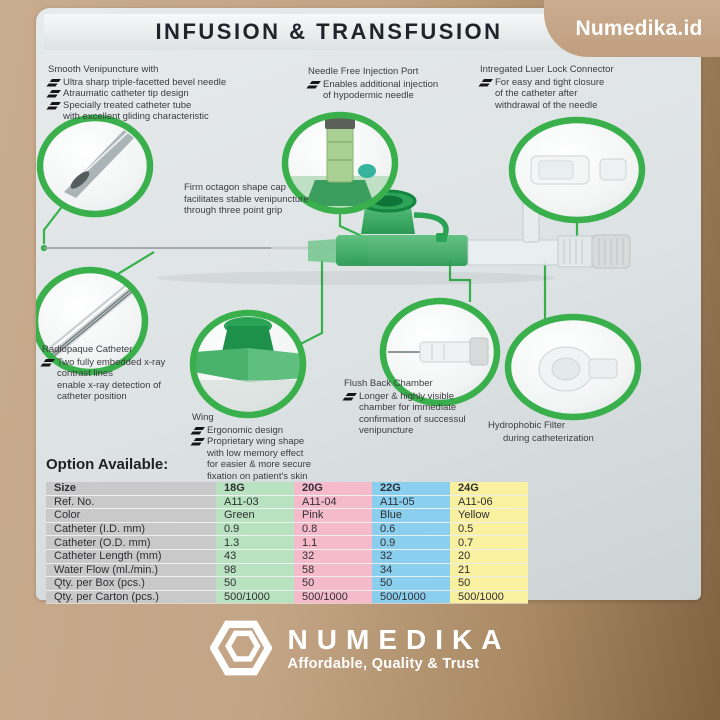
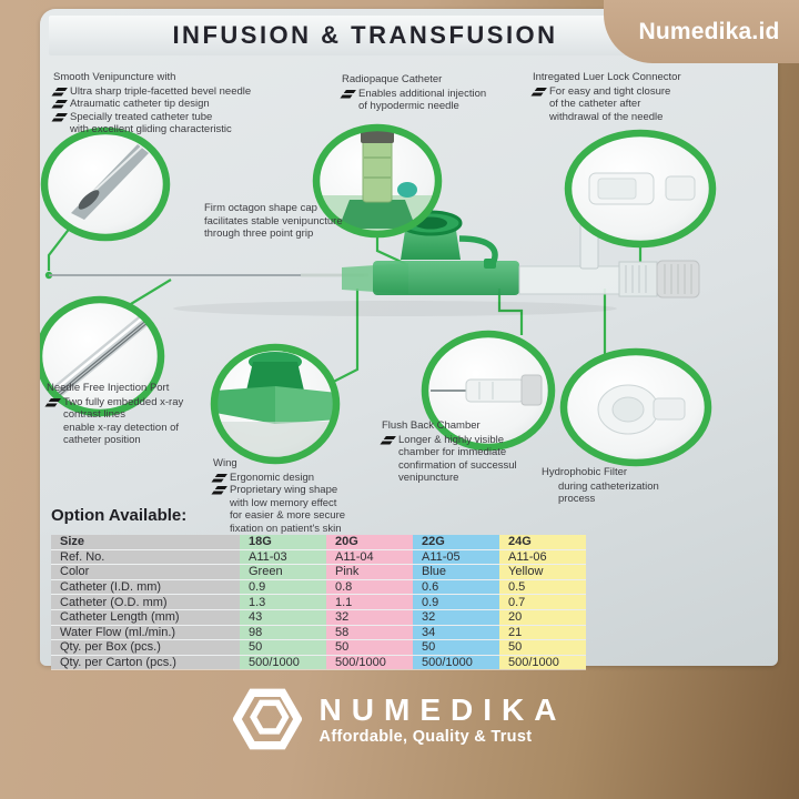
  Numedika.id
  INFUSION & TRANSFUSION
  Smooth Venipuncture with
  Ultra sharp triple-facetted bevel needle
  Atraumatic catheter tip design
  Specially treated catheter tube
  with excellent gliding characteristic
- Needle Free Injection Port
+ Radiopaque Catheter
  Enables additional injection
  of hypodermic needle
  Intregated Luer Lock Connector
  For easy and tight closure
  of the catheter after
  withdrawal of the needle
  Firm octagon shape cap
  facilitates stable venipuncture
  through three point grip
- Radiopaque Catheter
+ Needle Free Injection Port
  Two fully embedded x-ray
  contrast lines
  enable x-ray detection of
  catheter position
  Wing
  Ergonomic design
  Proprietary wing shape
  with low memory effect
  for easier & more secure
  fixation on patient's skin
  Flush Back Chamber
  Longer & highly visible
  chamber for immediate
  confirmation of successul
  venipuncture
  Hydrophobic Filter
  during catheterization
+ process
  Option Available:
  Size	18G	20G	22G	24G
  Ref. No.	A11-03	A11-04	A11-05	A11-06
  Color	Green	Pink	Blue	Yellow
  Catheter (I.D. mm)	0.9	0.8	0.6	0.5
  Catheter (O.D. mm)	1.3	1.1	0.9	0.7
  Catheter Length (mm)	43	32	32	20
  Water Flow (ml./min.)	98	58	34	21
  Qty. per Box (pcs.)	50	50	50	50
  Qty. per Carton (pcs.)	500/1000	500/1000	500/1000	500/1000
  NUMEDIKA
  Affordable, Quality & Trust
